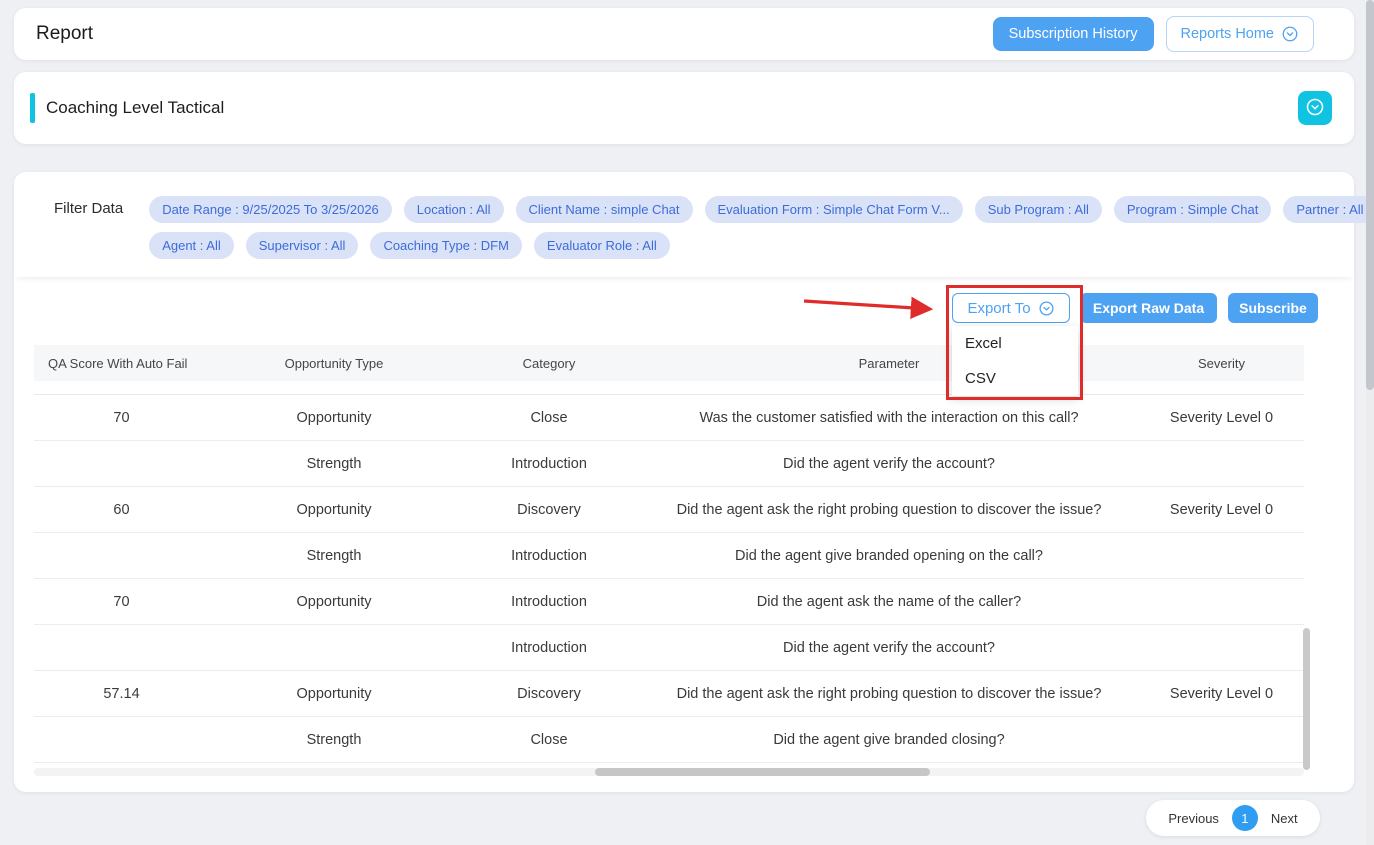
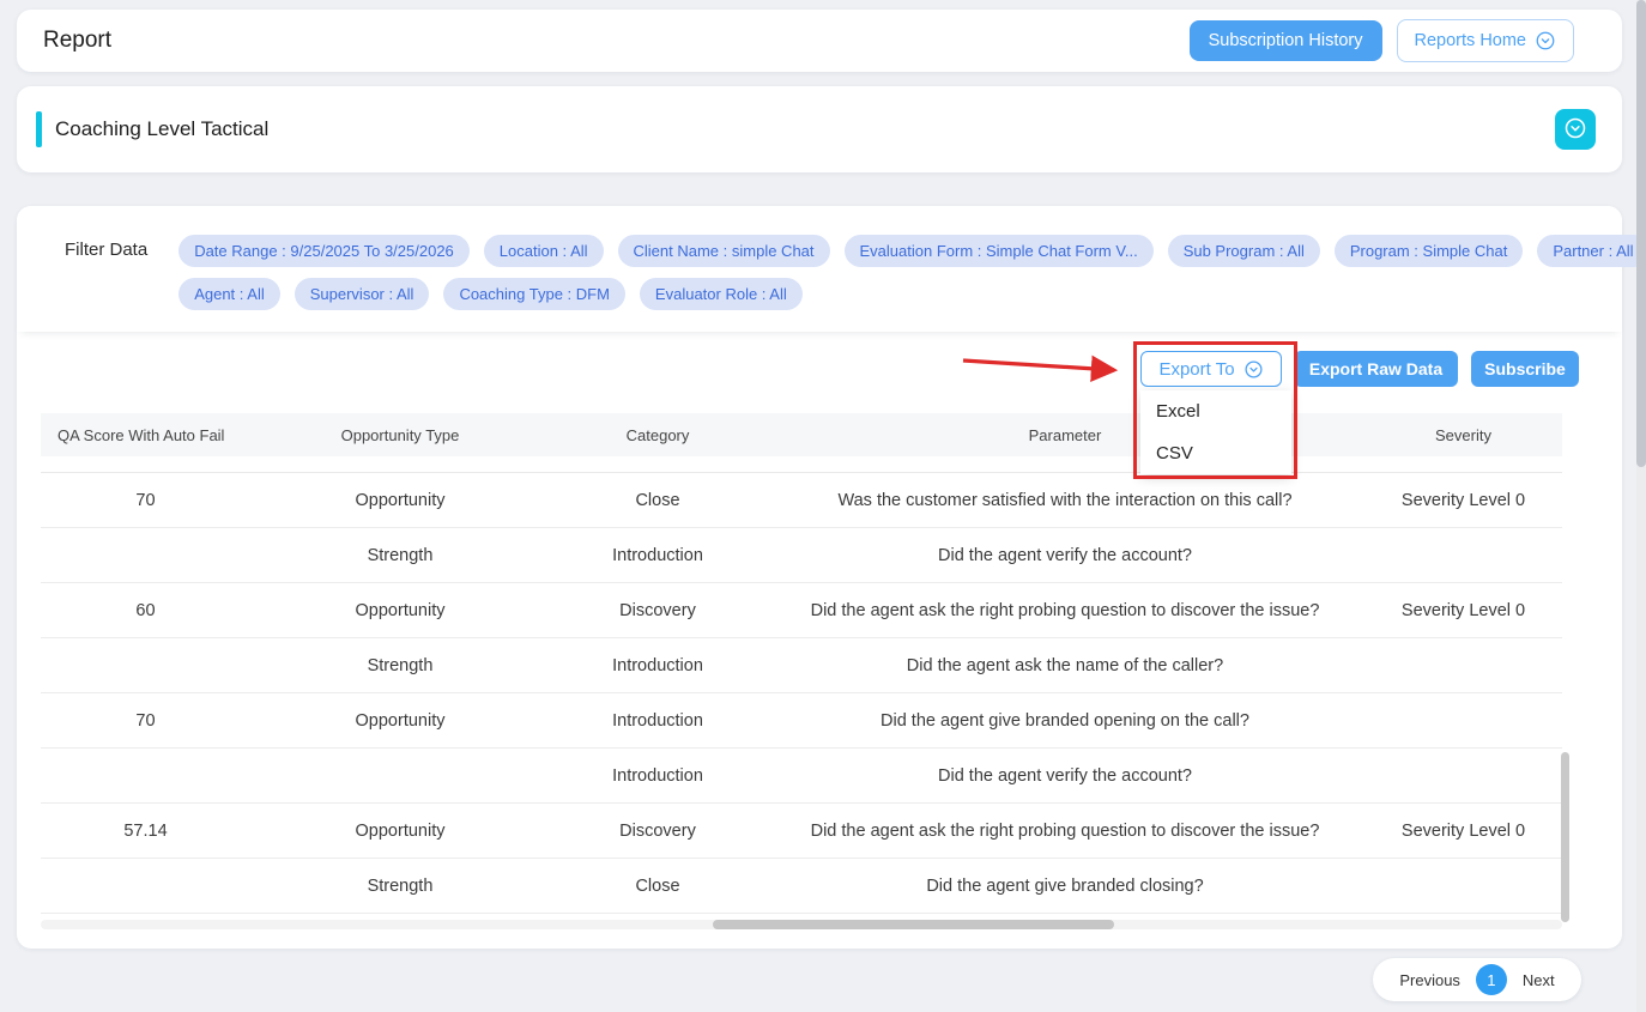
  Report
  Subscription History
  Reports Home
  Coaching Level Tactical
  Filter Data
  Date Range : 9/25/2025 To 3/25/2026
  Location : All
  Client Name : simple Chat
  Evaluation Form : Simple Chat Form V...
  Sub Program : All
  Program : Simple Chat
  Partner : All
  Agent : All
  Supervisor : All
  Coaching Type : DFM
  Evaluator Role : All
  Export To
  Export Raw Data
  Subscribe
  QA Score With Auto Fail
  Opportunity Type
  Category
  Parameter
  Severity
  70
  Opportunity
  Close
  Was the customer satisfied with the interaction on this call?
  Severity Level 0
  Strength
  Introduction
  Did the agent verify the account?
  60
  Opportunity
  Discovery
  Did the agent ask the right probing question to discover the issue?
  Severity Level 0
  Strength
  Introduction
- Did the agent give branded opening on the call?
+ Did the agent ask the name of the caller?
  70
  Opportunity
  Introduction
- Did the agent ask the name of the caller?
+ Did the agent give branded opening on the call?
  Introduction
  Did the agent verify the account?
  57.14
  Opportunity
  Discovery
  Did the agent ask the right probing question to discover the issue?
  Severity Level 0
  Strength
  Close
  Did the agent give branded closing?
  Excel
  CSV
  Previous
  1
  Next
